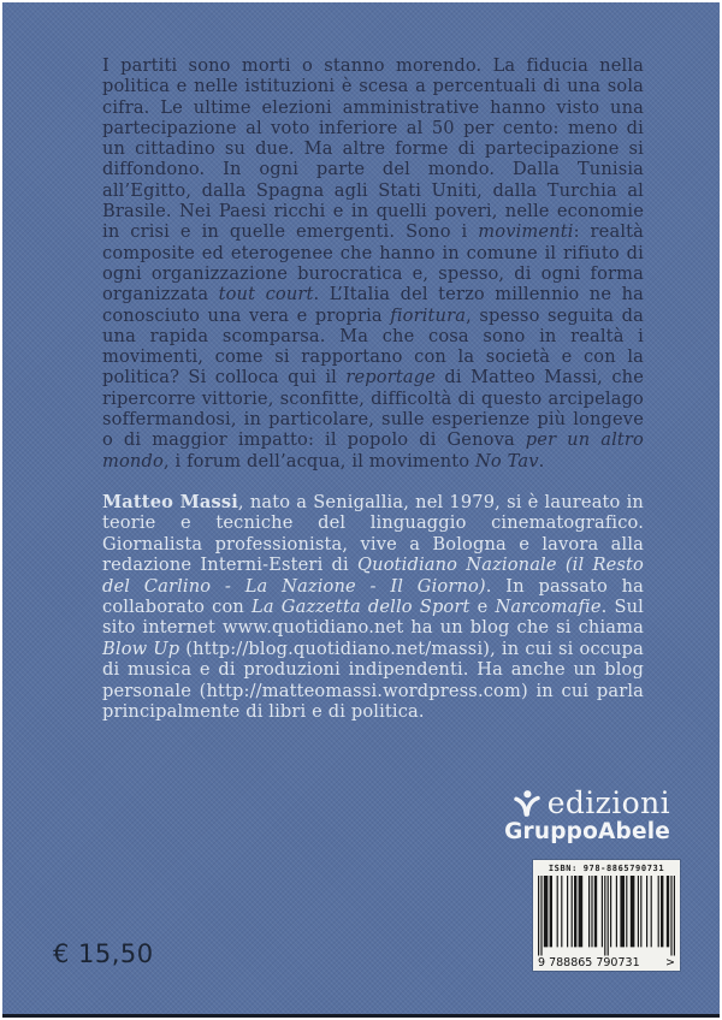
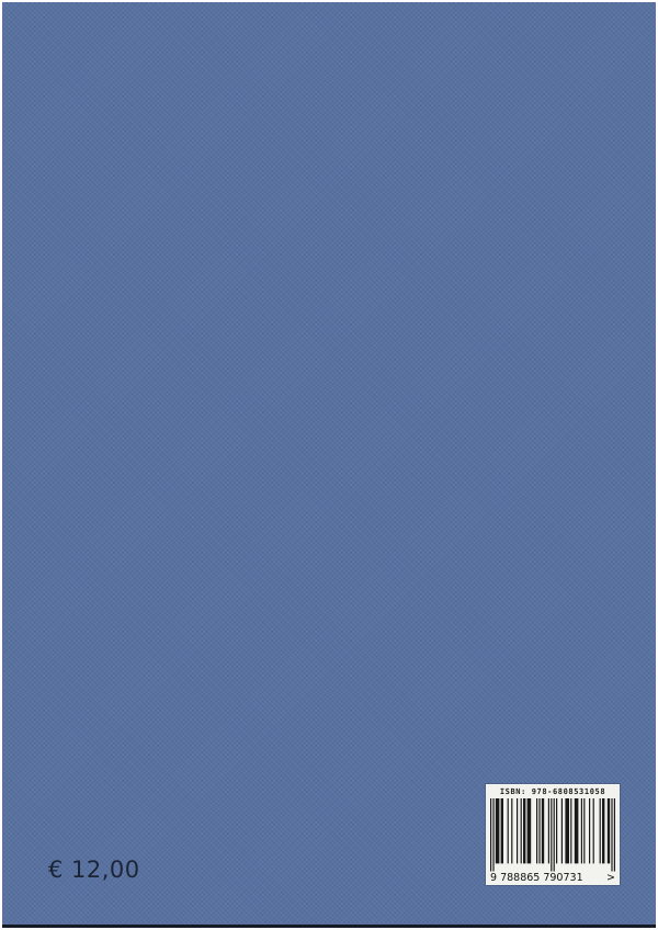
- I partiti sono morti o stanno morendo. La fiducia nella politica e nelle istituzioni è scesa a percentuali di una sola cifra. Le ultime elezioni amministrative hanno visto una partecipazione al voto inferiore al 50 per cento: meno di un cittadino su due. Ma altre forme di partecipazione si diffondono. In ogni parte del mondo. Dalla Tunisia all’Egitto, dalla Spagna agli Stati Uniti, dalla Turchia al Brasile. Nei Paesi ricchi e in quelli poveri, nelle economie in crisi e in quelle emergenti. Sono i movimenti: realtà composite ed eterogenee che hanno in comune il rifiuto di ogni organizzazione burocratica e, spesso, di ogni forma organizzata tout court. L’Italia del terzo millennio ne ha conosciuto una vera e propria fioritura, spesso seguita da una rapida scomparsa. Ma che cosa sono in realtà i movimenti, come si rapportano con la società e con la politica? Si colloca qui il reportage di Matteo Massi, che ripercorre vittorie, sconfitte, difficoltà di questo arcipelago soffermandosi, in particolare, sulle esperienze più longeve o di maggior impatto: il popolo di Genova per un altro mondo, i forum dell’acqua, il movimento No Tav.
- Matteo Massi, nato a Senigallia, nel 1979, si è laureato in teorie e tecniche del linguaggio cinematografico. Giornalista professionista, vive a Bologna e lavora alla redazione Interni-Esteri di Quotidiano Nazionale (il Resto del Carlino - La Nazione - Il Giorno). In passato ha collaborato con La Gazzetta dello Sport e Narcomafie. Sul sito internet www.quotidiano.net ha un blog che si chiama Blow Up (http://blog.quotidiano.net/massi), in cui si occupa di musica e di produzioni indipendenti. Ha anche un blog personale (http://matteomassi.wordpress.com) in cui parla principalmente di libri e di politica.
- edizioni
- GruppoAbele
- ISBN: 978-8865790731
+ ISBN: 978-6808531058
  9 788865 790731
  >
- € 15,50
+ € 12,00
